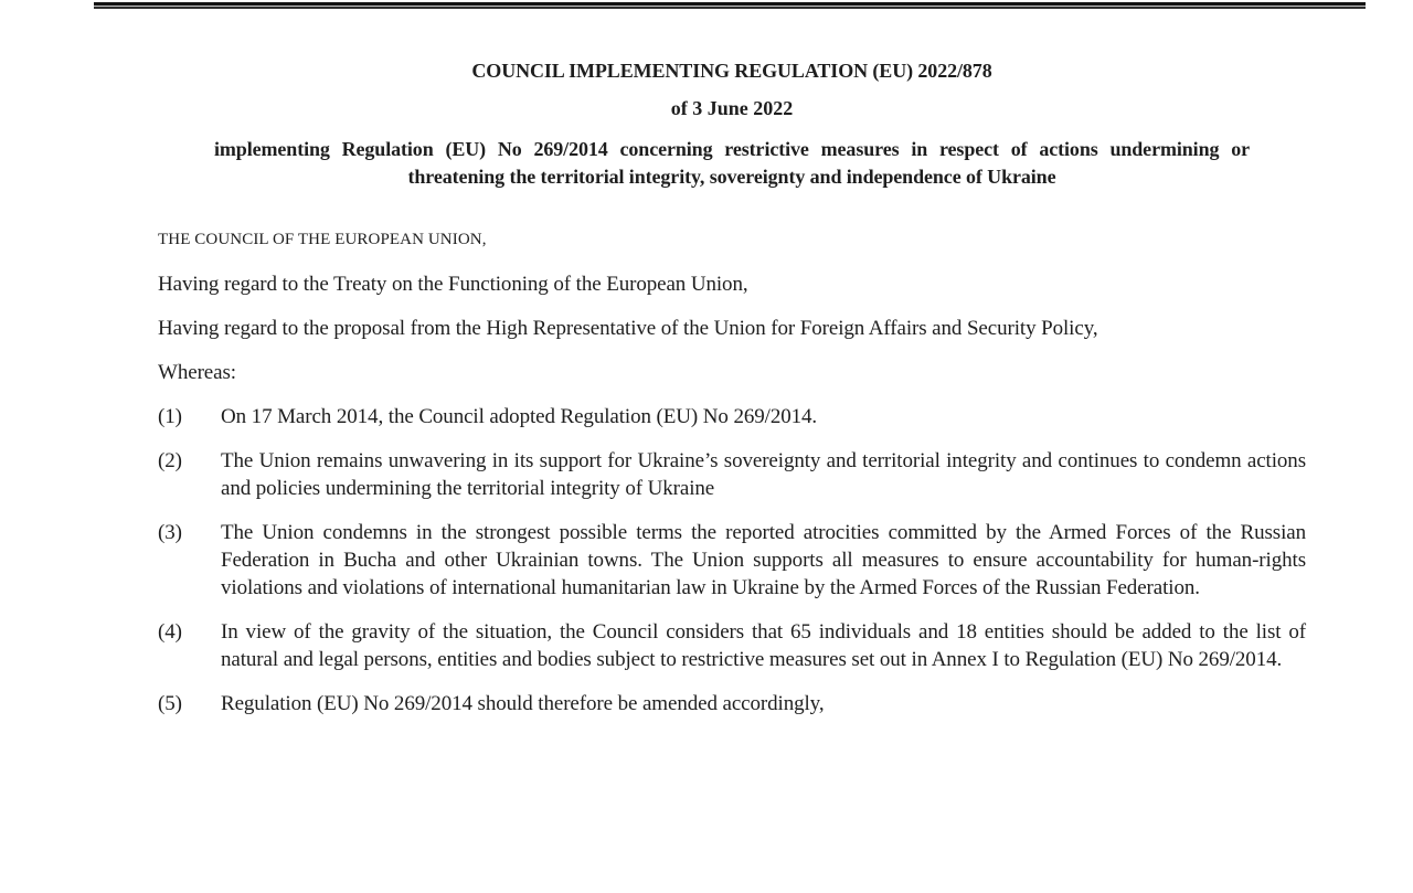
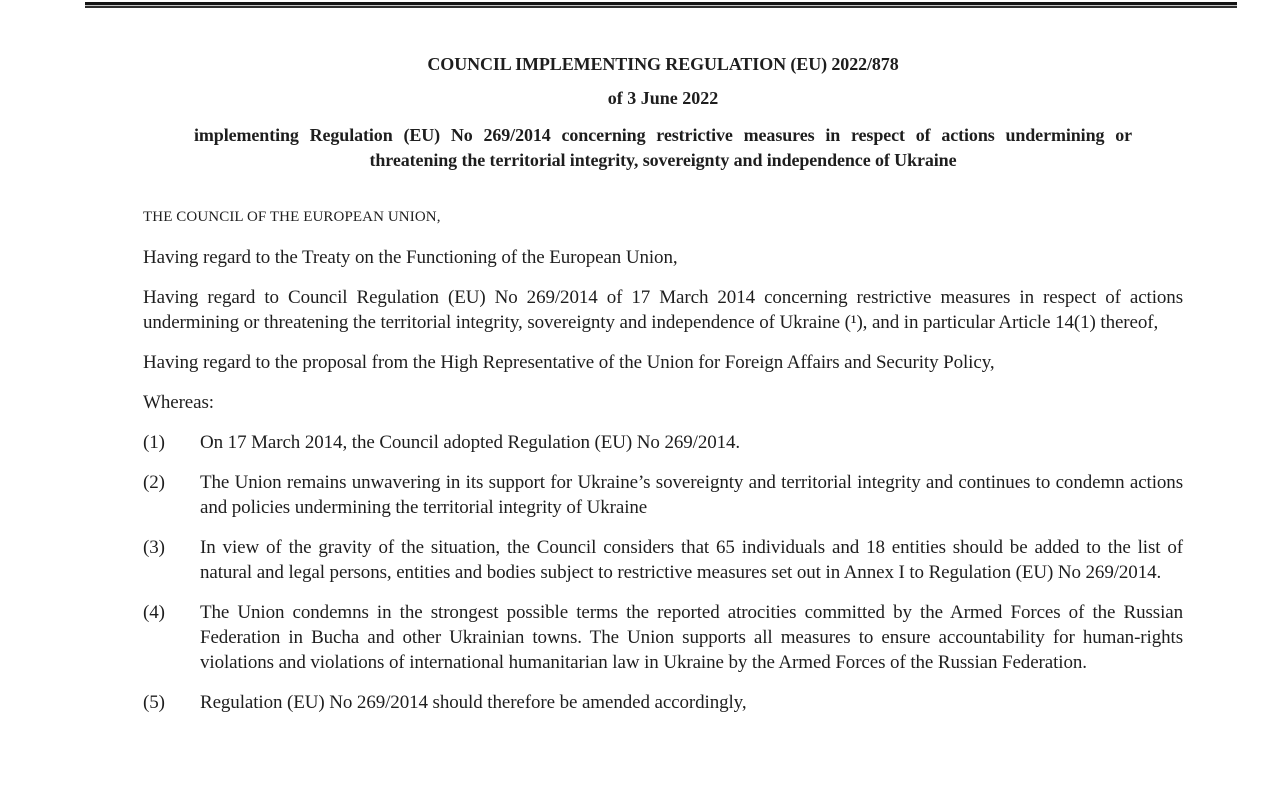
  COUNCIL IMPLEMENTING REGULATION (EU) 2022/878
  of 3 June 2022
  implementing Regulation (EU) No 269/2014 concerning restrictive measures in respect of actions undermining or threatening the territorial integrity, sovereignty and independence of Ukraine
  THE COUNCIL OF THE EUROPEAN UNION,
  Having regard to the Treaty on the Functioning of the European Union,
+ Having regard to Council Regulation (EU) No 269/2014 of 17 March 2014 concerning restrictive measures in respect of actions undermining or threatening the territorial integrity, sovereignty and independence of Ukraine (¹), and in particular Article 14(1) thereof,
  Having regard to the proposal from the High Representative of the Union for Foreign Affairs and Security Policy,
  Whereas:
  (1)
  On 17 March 2014, the Council adopted Regulation (EU) No 269/2014.
  (2)
  The Union remains unwavering in its support for Ukraine’s sovereignty and territorial integrity and continues to condemn actions and policies undermining the territorial integrity of Ukraine
  (3)
- The Union condemns in the strongest possible terms the reported atrocities committed by the Armed Forces of the Russian Federation in Bucha and other Ukrainian towns. The Union supports all measures to ensure accountability for human-rights violations and violations of international humanitarian law in Ukraine by the Armed Forces of the Russian Federation.
+ In view of the gravity of the situation, the Council considers that 65 individuals and 18 entities should be added to the list of natural and legal persons, entities and bodies subject to restrictive measures set out in Annex I to Regulation (EU) No 269/2014.
  (4)
- In view of the gravity of the situation, the Council considers that 65 individuals and 18 entities should be added to the list of natural and legal persons, entities and bodies subject to restrictive measures set out in Annex I to Regulation (EU) No 269/2014.
+ The Union condemns in the strongest possible terms the reported atrocities committed by the Armed Forces of the Russian Federation in Bucha and other Ukrainian towns. The Union supports all measures to ensure accountability for human-rights violations and violations of international humanitarian law in Ukraine by the Armed Forces of the Russian Federation.
  (5)
  Regulation (EU) No 269/2014 should therefore be amended accordingly,
